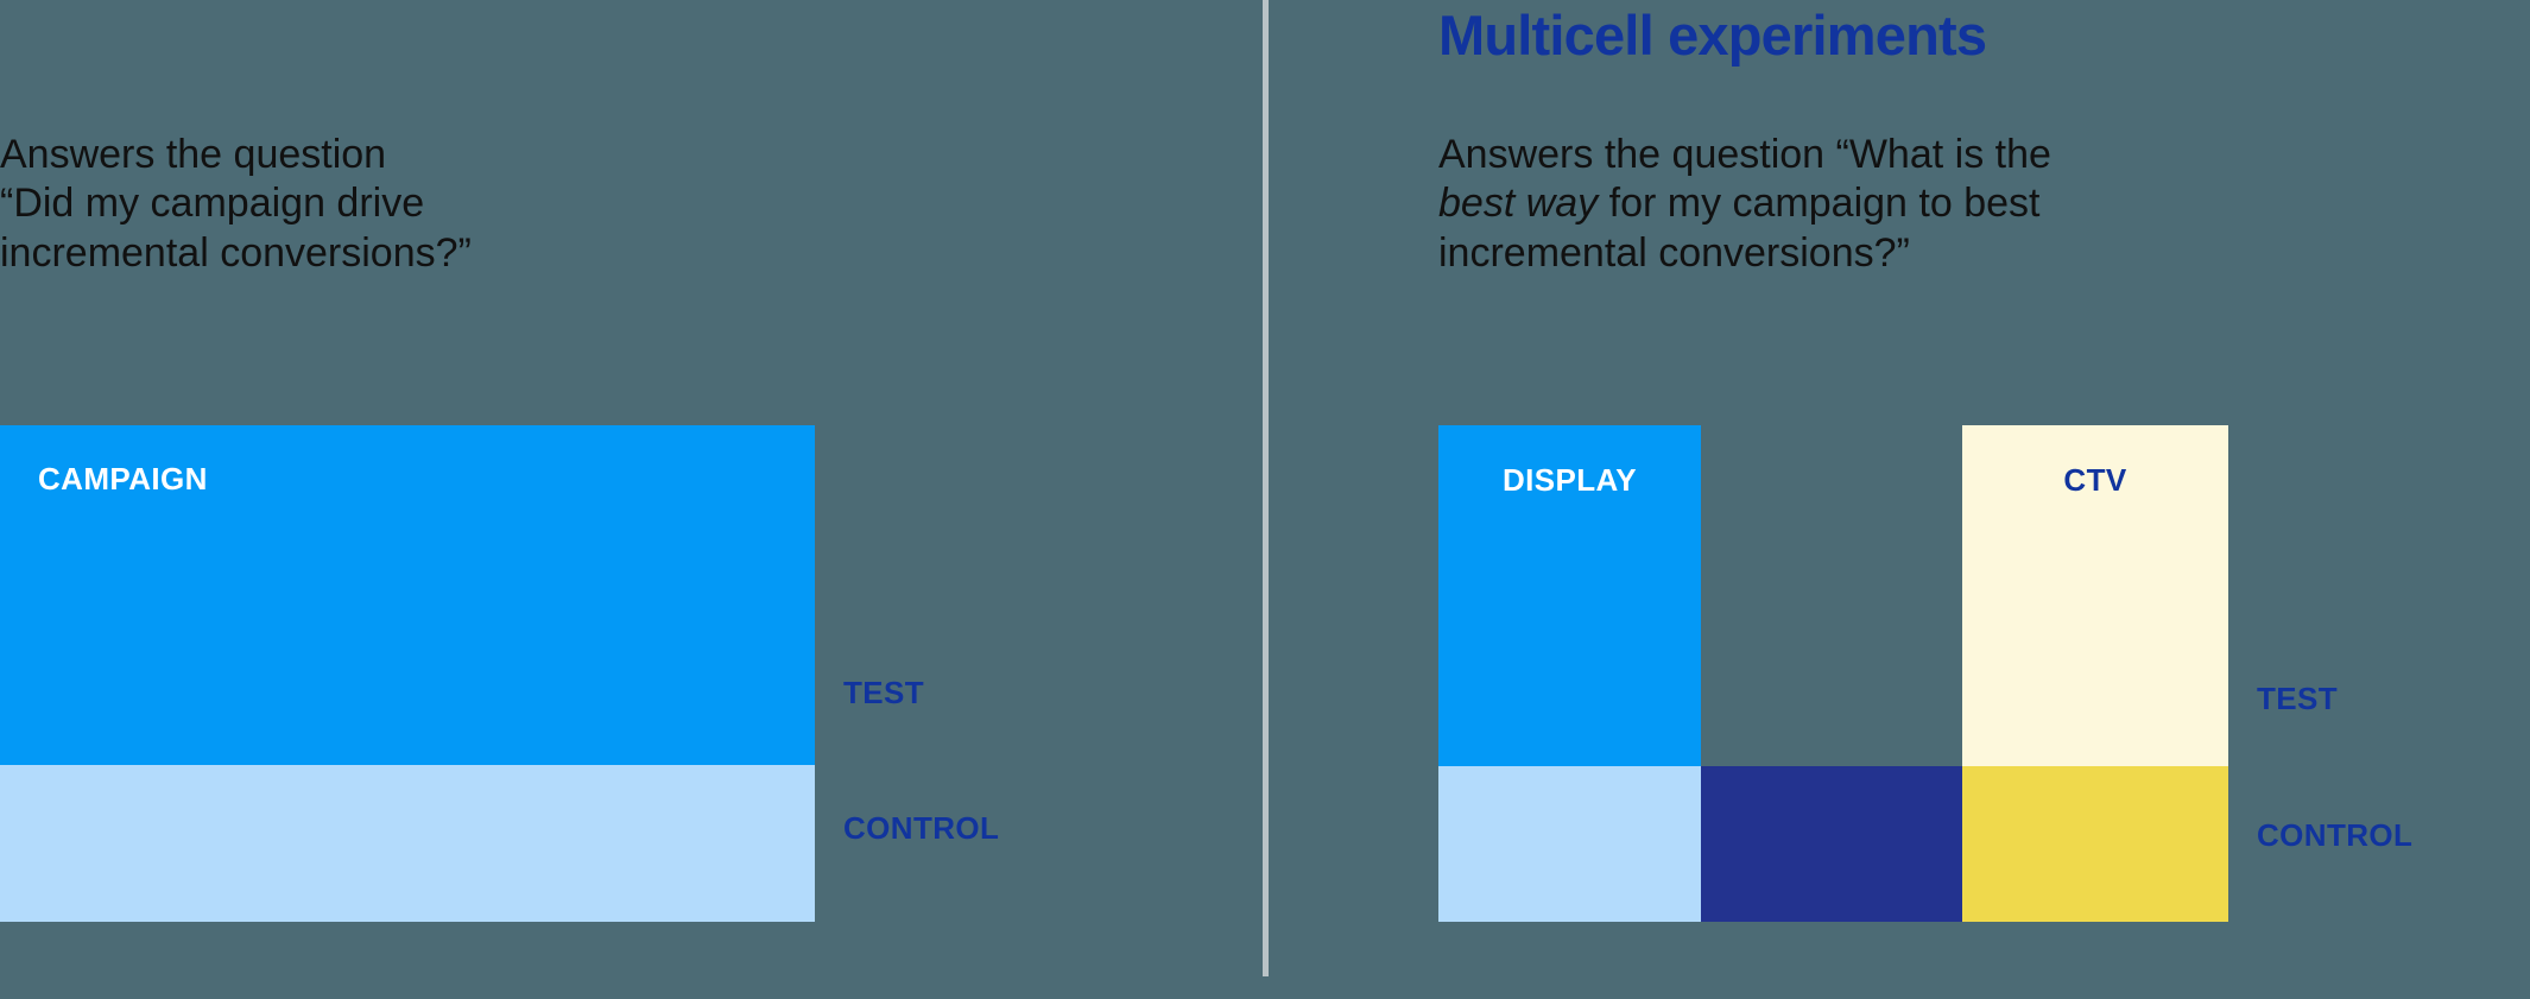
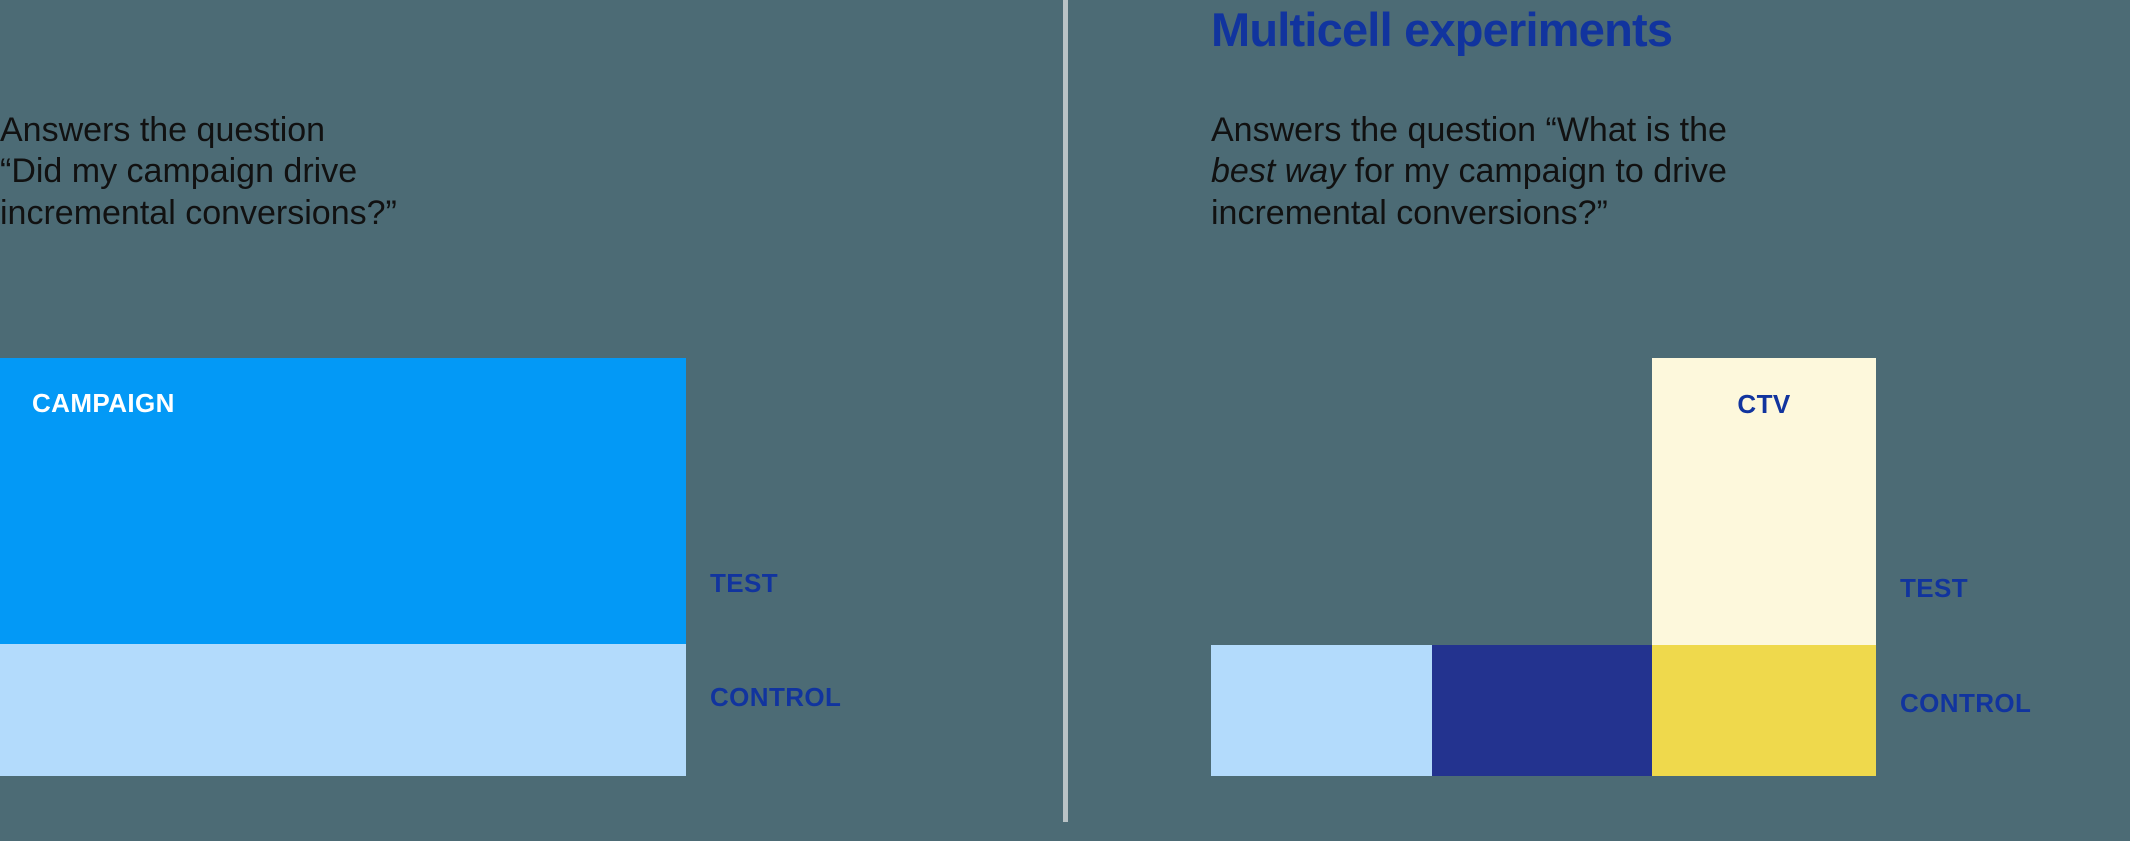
  Answers the question
  “Did my campaign drive
  incremental conversions?”
  CAMPAIGN
  TEST
  CONTROL
  Multicell experiments
  Answers the question “What is the
- best way for my campaign to best
+ best way for my campaign to drive
  incremental conversions?”
- DISPLAY
  CTV
  TEST
  CONTROL
